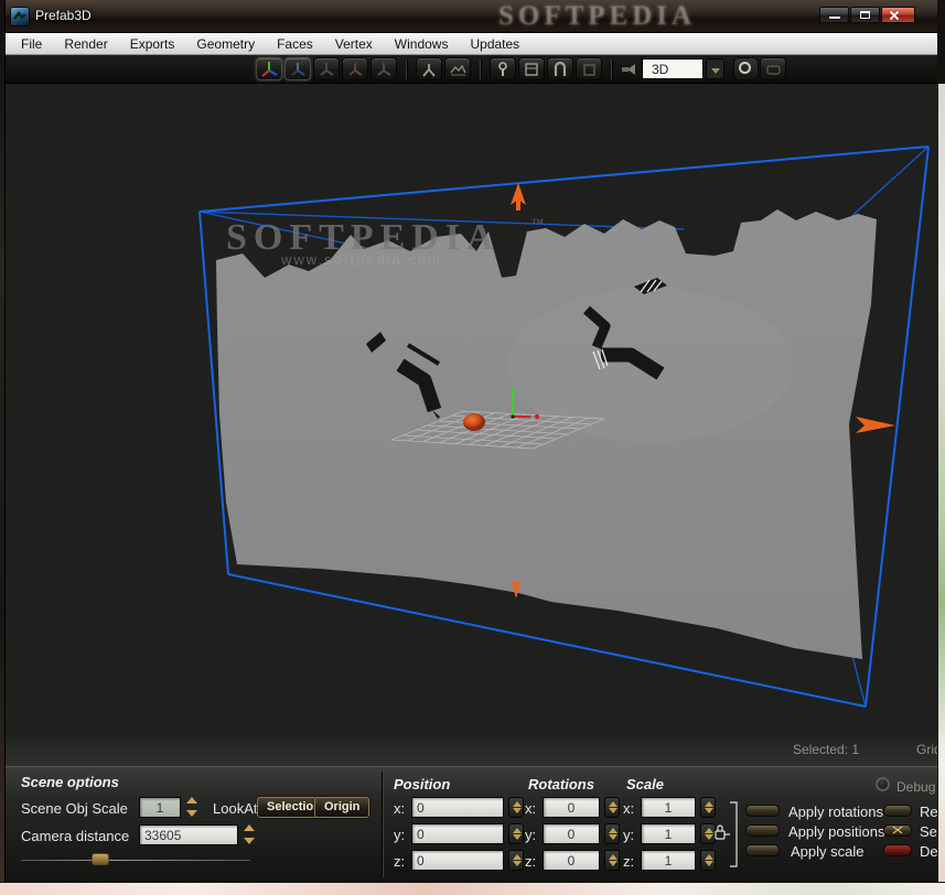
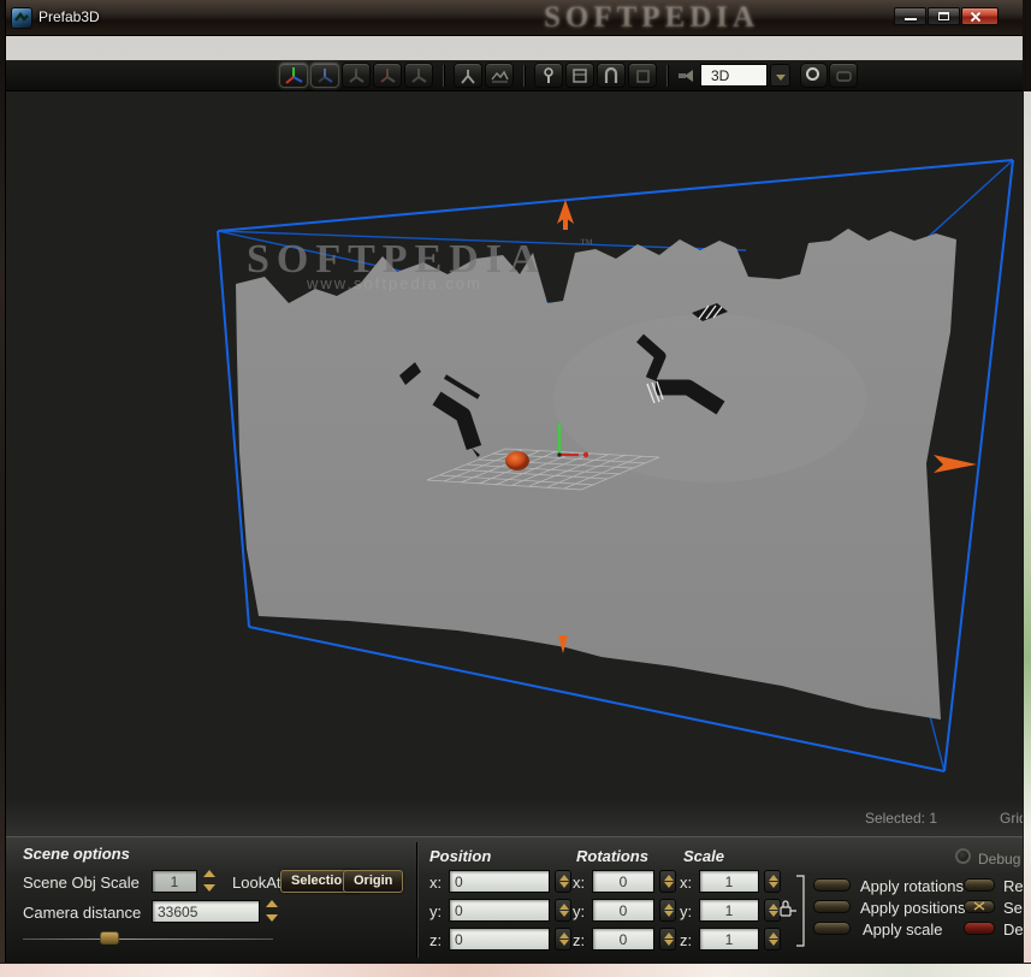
  SOFTPEDIA
  Prefab3D
- File
- Render
- Exports
- Geometry
- Faces
- Vertex
- Windows
- Updates
  3D
  SOFTPEDIA
  ™
  www.softpedia.com
  Selected: 1
  Gri
  Scene options
  Scene Obj Scale
  1
  LookAt
  Selectio
  Origin
  Camera distance
  33605
  Position
  x:
  0
  y:
  0
  z:
  0
  Rotations
  x:
  0
  y:
  0
  z:
  0
  Scale
  x:
  1
  y:
  1
  z:
  1
  Debug
  Apply rotations
  Apply positions
  Apply scale
